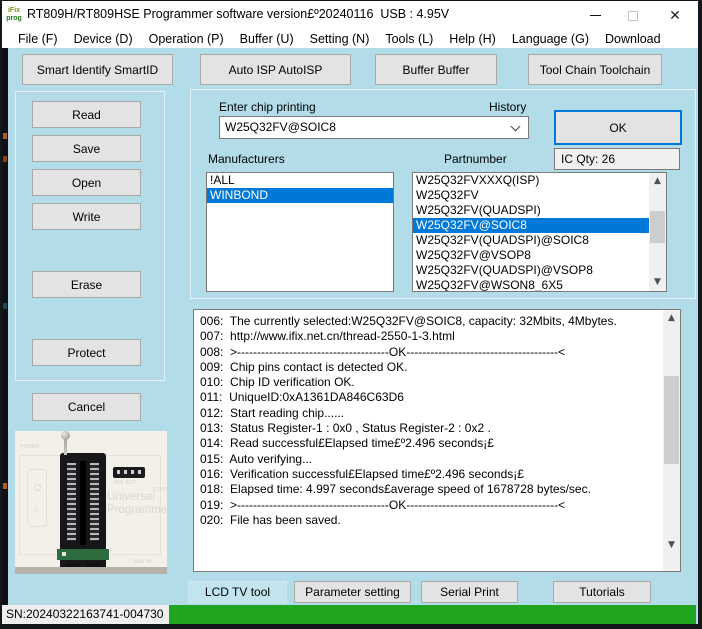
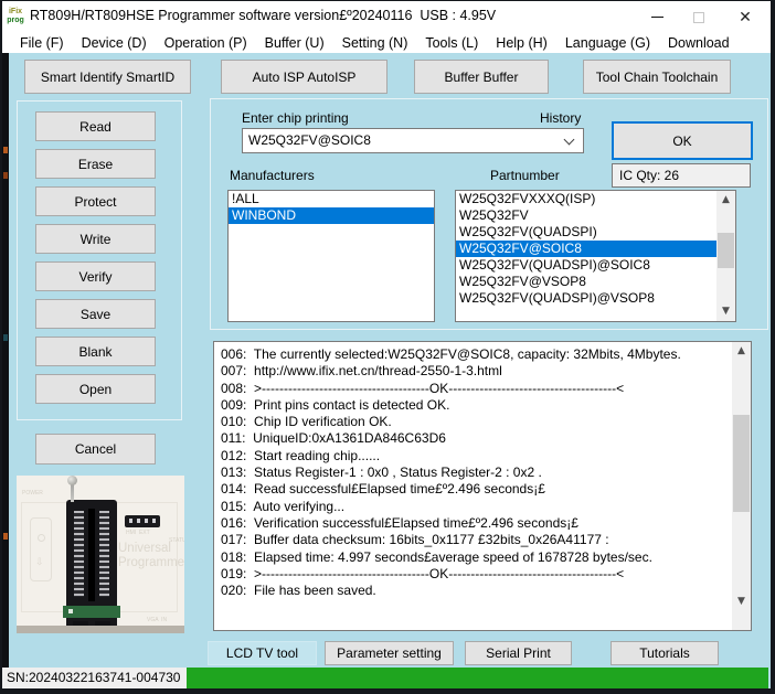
  RT809H/RT809HSE Programmer software version£º20240116 USB : 4.95V
  ✕
  File (F)
  Device (D)
  Operation (P)
  Buffer (U)
  Setting (N)
  Tools (L)
  Help (H)
  Language (G)
  Download
  Smart Identify SmartID
  Auto ISP AutoISP
  Buffer Buffer
  Tool Chain Toolchain
  Read
- Save
+ Erase
- Open
+ Protect
  Write
+ Verify
- Erase
+ Save
+ Blank
- Protect
+ Open
  Cancel
  Universal
  Programme
  Enter chip printing
  History
  W25Q32FV@SOIC8
  OK
  IC Qty: 26
  Manufacturers
  Partnumber
  !ALL
  WINBOND
  W25Q32FVXXXQ(ISP)
  W25Q32FV
  W25Q32FV(QUADSPI)
  W25Q32FV@SOIC8
  W25Q32FV(QUADSPI)@SOIC8
  W25Q32FV@VSOP8
  W25Q32FV(QUADSPI)@VSOP8
- W25Q32FV@WSON8_6X5
  ▲
  ▼
  006: The currently selected:W25Q32FV@SOIC8, capacity: 32Mbits, 4Mbytes.
  007: http://www.ifix.net.cn/thread-2550-1-3.html
  008: >--------------------------------------OK--------------------------------------<
- 009: Chip pins contact is detected OK.
+ 009: Print pins contact is detected OK.
  010: Chip ID verification OK.
  011: UniqueID:0xA1361DA846C63D6
  012: Start reading chip......
  013: Status Register-1 : 0x0 , Status Register-2 : 0x2 .
  014: Read successful£­Elapsed time£º2.496 seconds¡£
  015: Auto verifying...
  016: Verification successful£­Elapsed time£º2.496 seconds¡£
+ 017: Buffer data checksum: 16bits_0x1177 £­32bits_0x26A41177 :
  018: Elapsed time: 4.997 seconds£­average speed of 1678728 bytes/sec.
  019: >--------------------------------------OK--------------------------------------<
  020: File has been saved.
  ▲
  ▼
  LCD TV tool
  Parameter setting
  Serial Print
  Tutorials
  SN:20240322163741-004730
